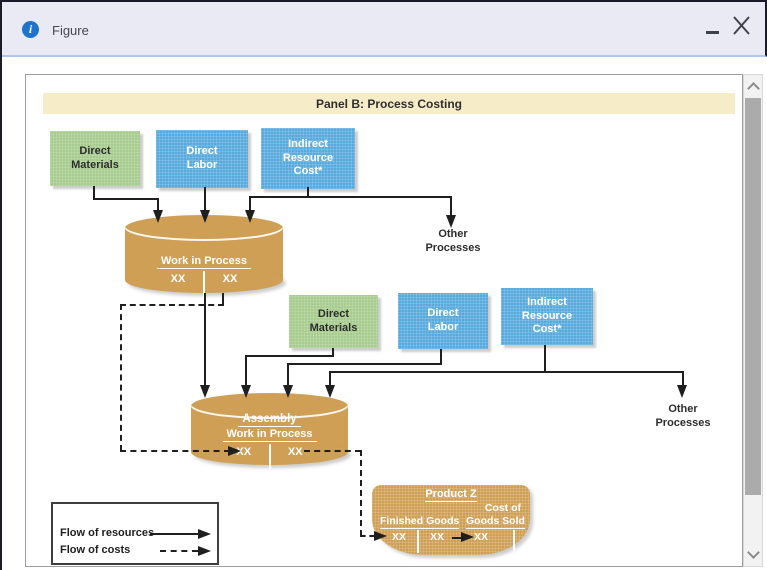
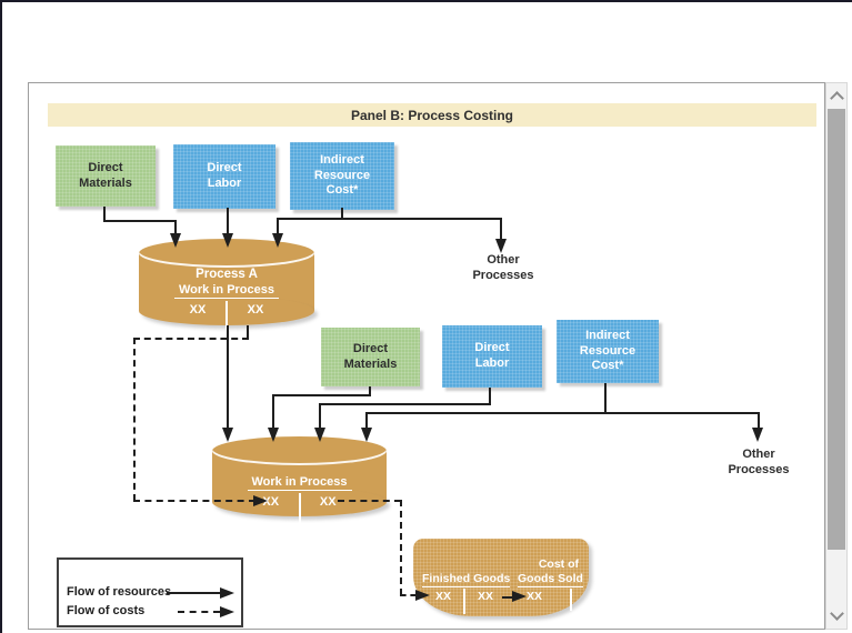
- i
- Figure
  Panel B: Process Costing
  Direct
  Materials
  Direct
  Labor
  Indirect
  Resource
  Cost*
  Other
  Processes
+ Process A
  Work in Process
  XX
  XX
  Direct
  Materials
  Direct
  Labor
  Indirect
  Resource
  Cost*
  Other
  Processes
- Assembly
  Work in Process
  XX
  XX
- Product Z
  Cost of
  Finished Goods
  Goods Sold
  XX
  XX
  XX
  Flow of resource
  Flow of costs
